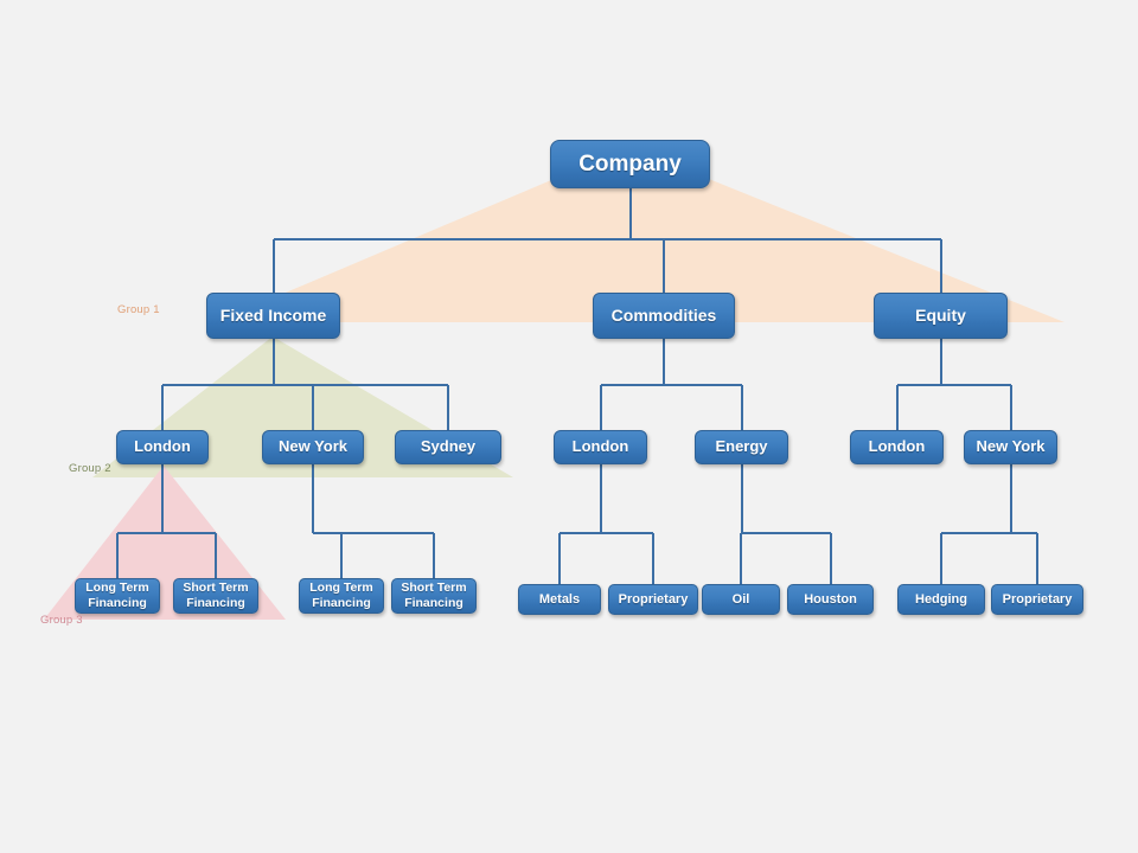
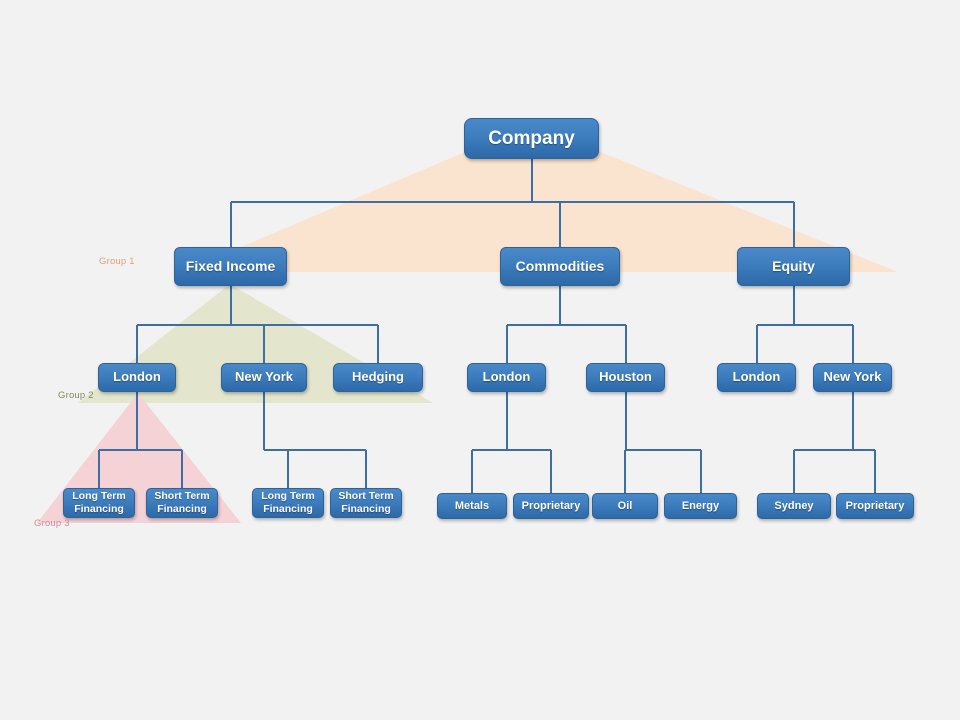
  Company
  Fixed Income
  Commodities
  Equity
  London
  New York
- Sydney
+ Hedging
  London
- Energy
+ Houston
  London
  New York
  Long Term
  Financing
  Short Term
  Financing
  Long Term
  Financing
  Short Term
  Financing
  Metals
  Proprietary
  Oil
- Houston
+ Energy
- Hedging
+ Sydney
  Proprietary
  Group 1
  Group 2
  Group 3
